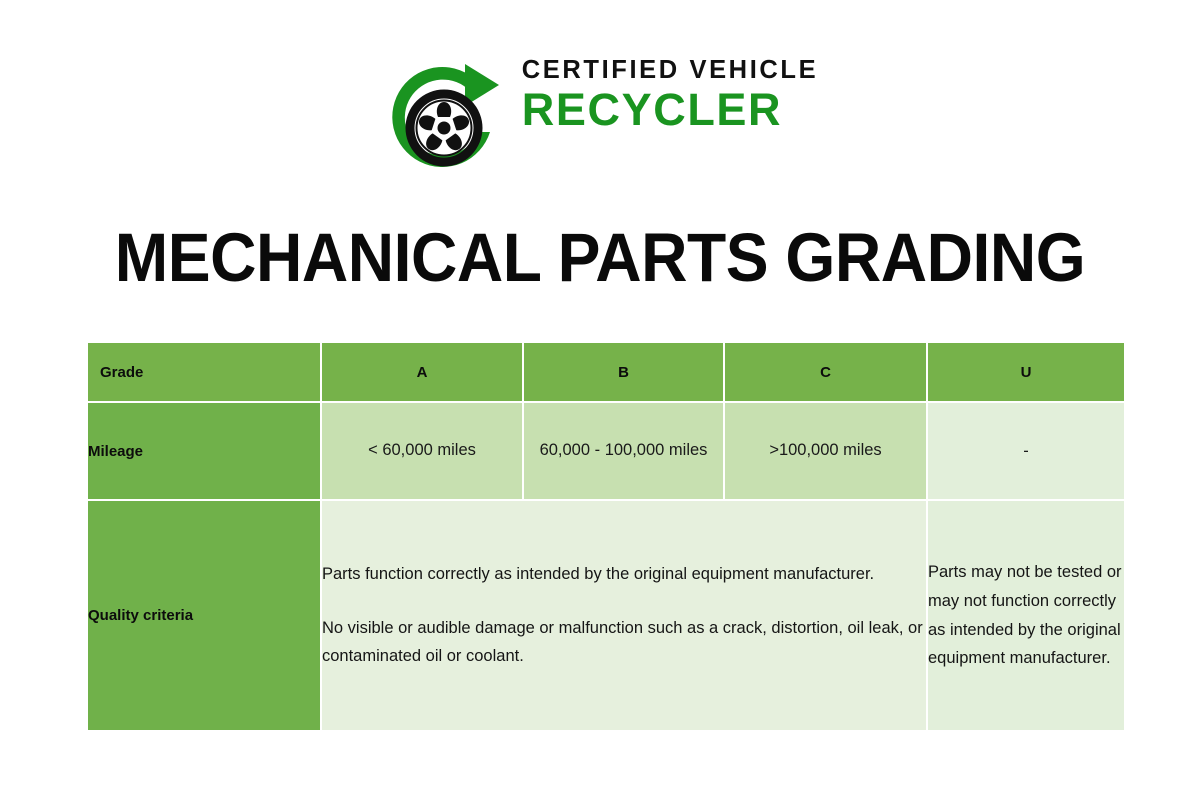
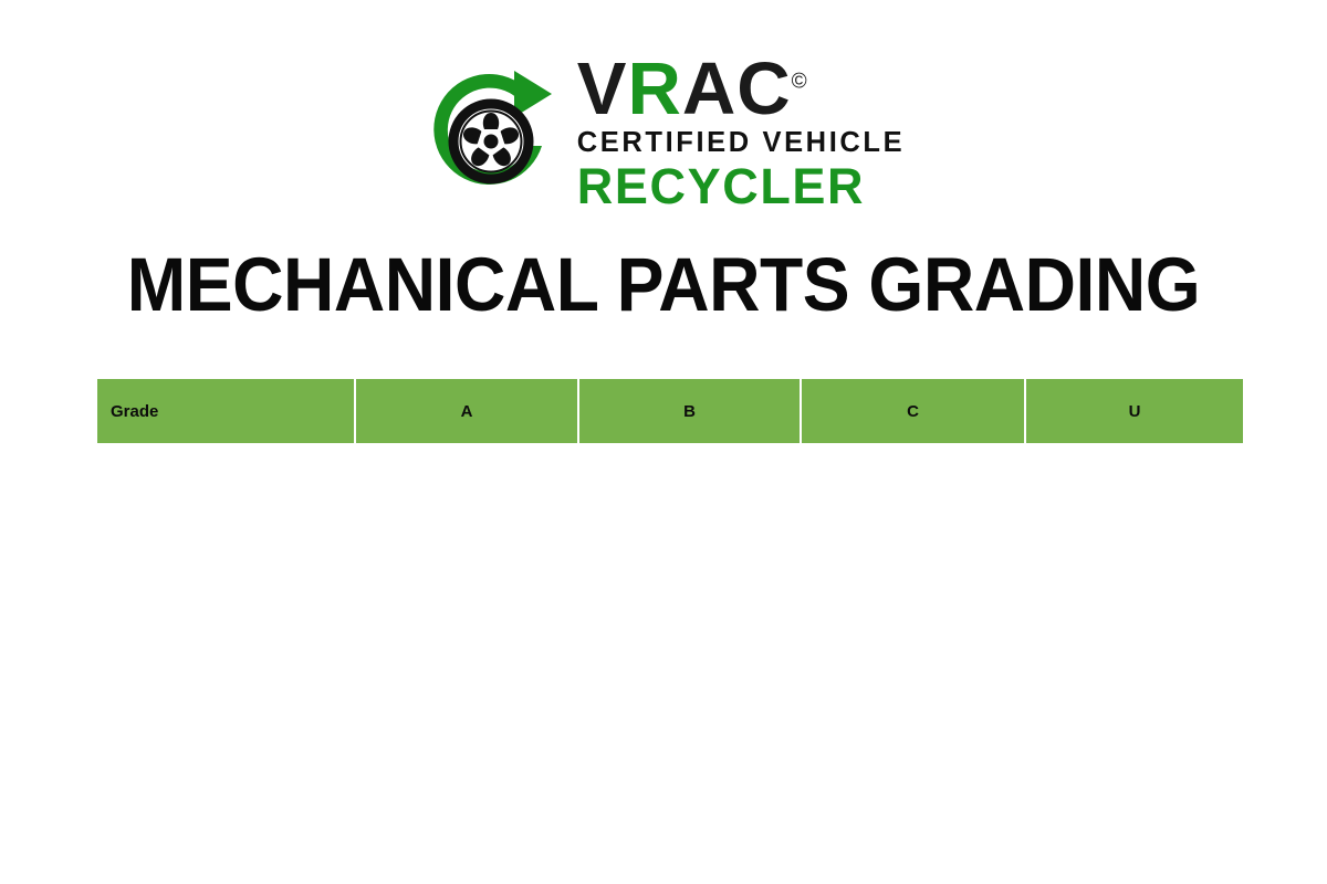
+ VRAC©
  CERTIFIED VEHICLE
  RECYCLER
  MECHANICAL PARTS GRADING
  Grade	A	B	C	U
- Mileage	< 60,000 miles	60,000 - 100,000 miles	>100,000 miles	-
- Quality criteria	Parts function correctly as intended by the original equipment manufacturer. No visible or audible damage or malfunction such as a crack, distortion, oil leak, or contaminated oil or coolant.	Parts may not be tested or may not function correctly as intended by the original equipment manufacturer.
